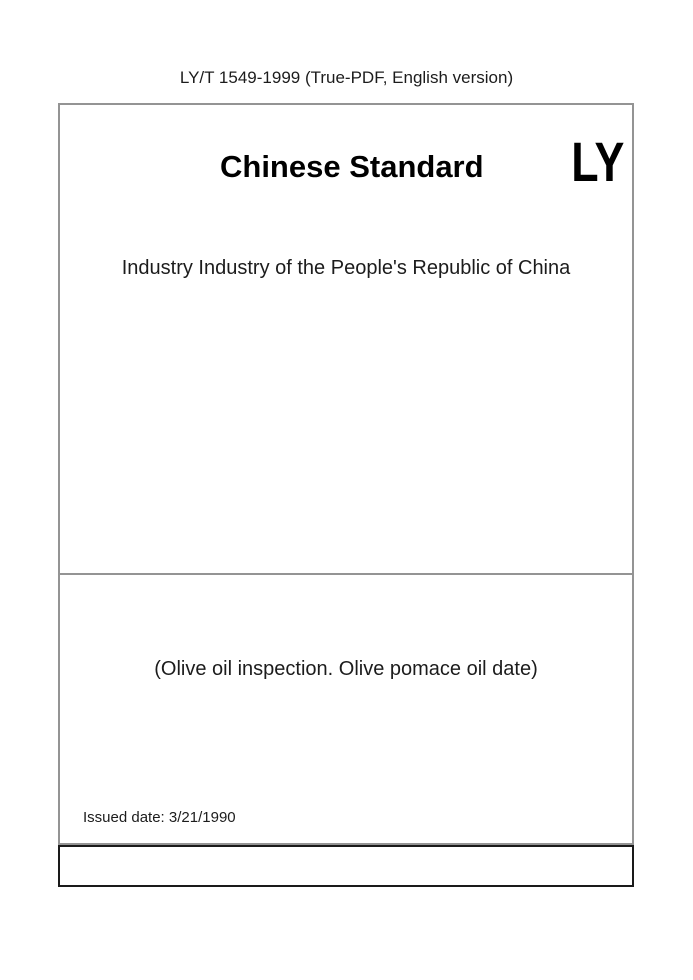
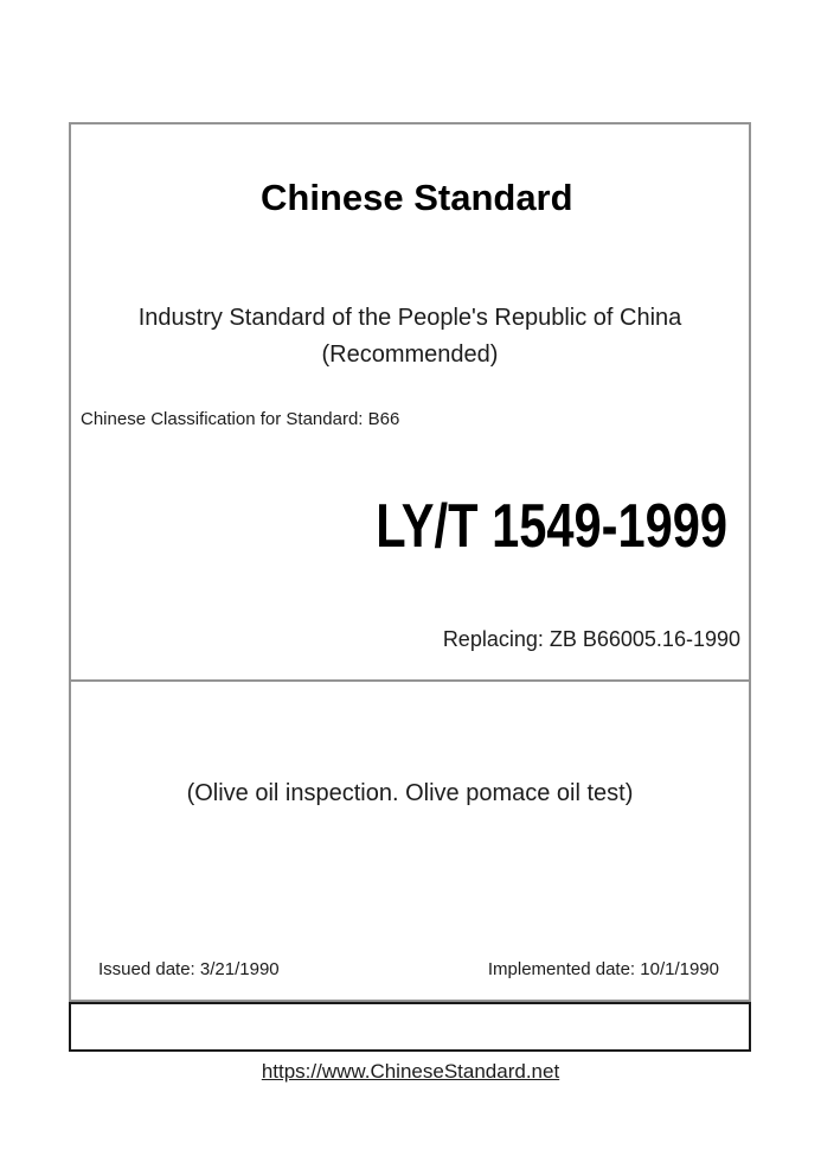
- LY/T 1549-1999 (True-PDF, English version)
  Chinese Standard
- LY
- Industry Industry of the People's Republic of China
+ Industry Standard of the People's Republic of China
+ (Recommended)
+ Chinese Classification for Standard: B66
+ LY/T 1549-1999
+ Replacing: ZB B66005.16-1990
- (Olive oil inspection. Olive pomace oil date)
+ (Olive oil inspection. Olive pomace oil test)
  Issued date: 3/21/1990
+ Implemented date: 10/1/1990
+ https://www.ChineseStandard.net
